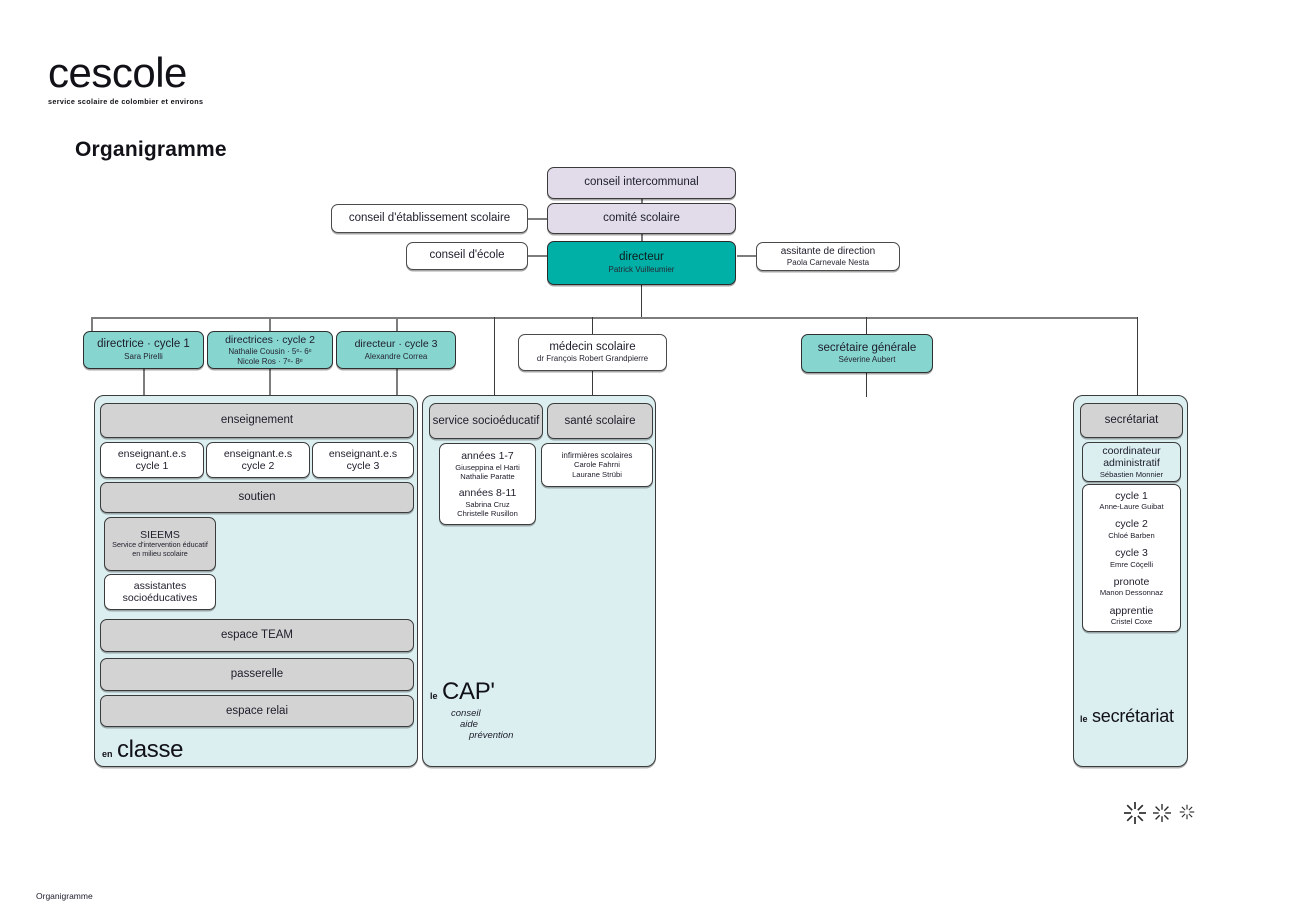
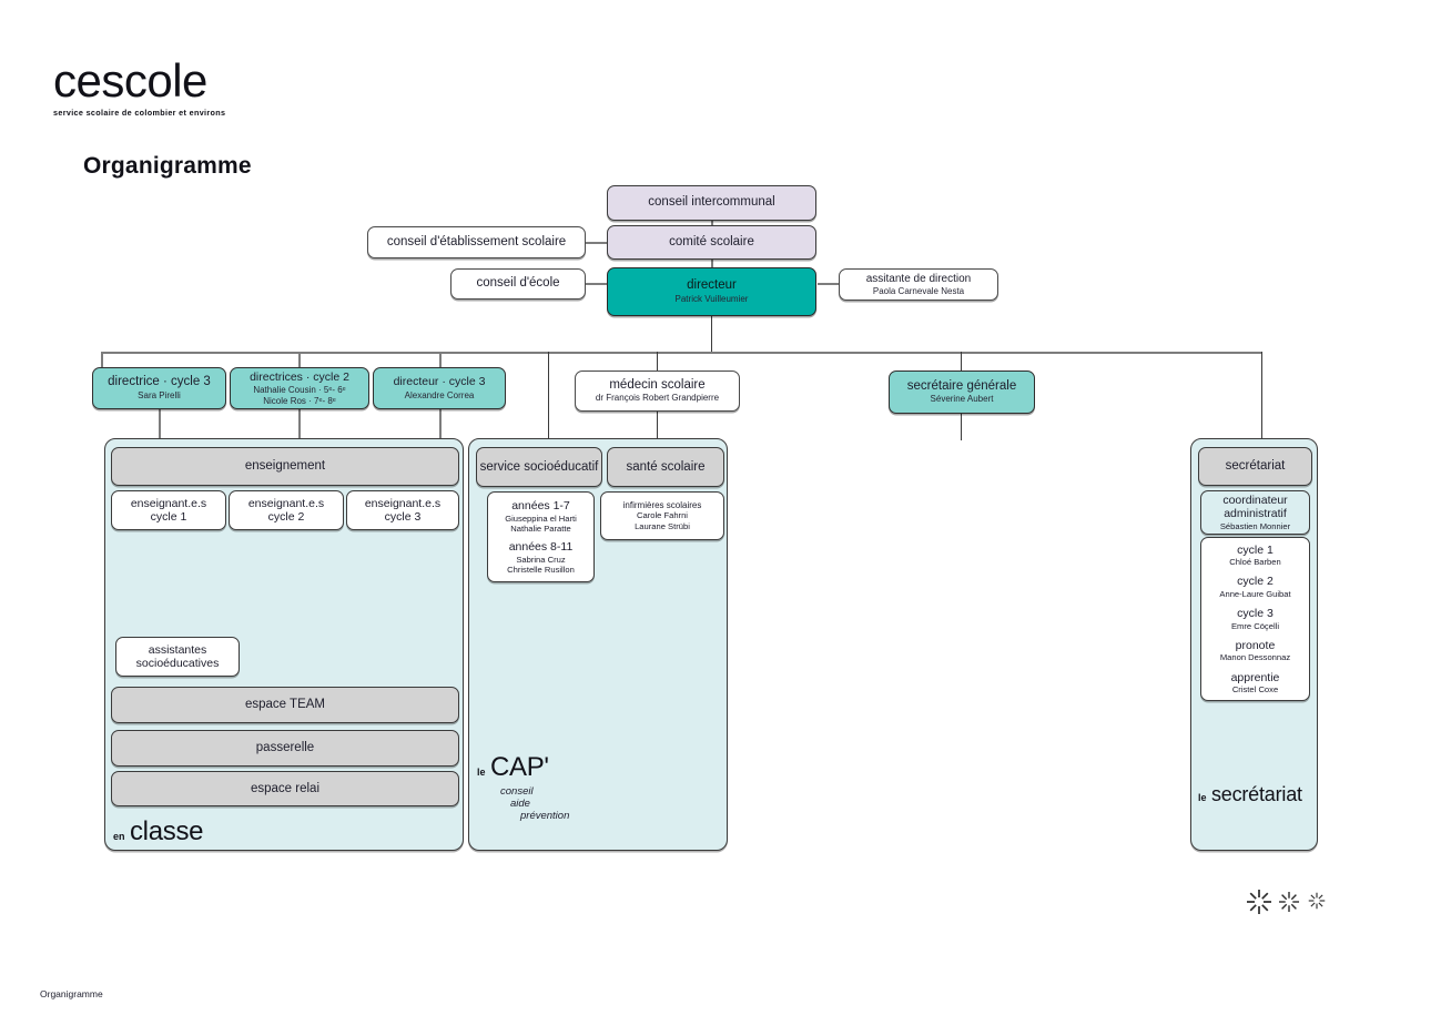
  cescole
  service scolaire de colombier et environs
  Organigramme
  conseil intercommunal
  comité scolaire
  conseil d'établissement scolaire
  conseil d'école
  directeur
  Patrick Vuilleumier
  assitante de direction
  Paola Carnevale Nesta
- directrice · cycle 1
+ directrice · cycle 3
  Sara Pirelli
  directrices · cycle 2
  Nathalie Cousin · 5ᵉ- 6ᵉ
  Nicole Ros · 7ᵉ- 8ᵉ
  directeur · cycle 3
  Alexandre Correa
  médecin scolaire
  dr François Robert Grandpierre
  secrétaire générale
  Séverine Aubert
  enseignement
  enseignant.e.s
  cycle 1
  enseignant.e.s
  cycle 2
  enseignant.e.s
  cycle 3
- soutien
- SIEEMS
- Service d'intervention éducatif en milieu scolaire
  assistantes
  socioéducatives
  espace TEAM
  passerelle
  espace relai
  en classe
  service socioéducatif
  santé scolaire
  années 1-7
  Giuseppina el Harti
  Nathalie Paratte
  années 8-11
  Sabrina Cruz
  Christelle Rusillon
  infirmières scolaires
  Carole Fahrni
  Laurane Strübi
  le CAP'
  conseil
  aide
  prévention
  secrétariat
  coordinateur administratif
  Sébastien Monnier
  cycle 1
- Anne-Laure Guibat
+ Chloé Barben
  cycle 2
- Chloé Barben
+ Anne-Laure Guibat
  cycle 3
  Emre Cöçelli
  pronote
  Manon Dessonnaz
  apprentie
  Cristel Coxe
  le secrétariat
  Organigramme
